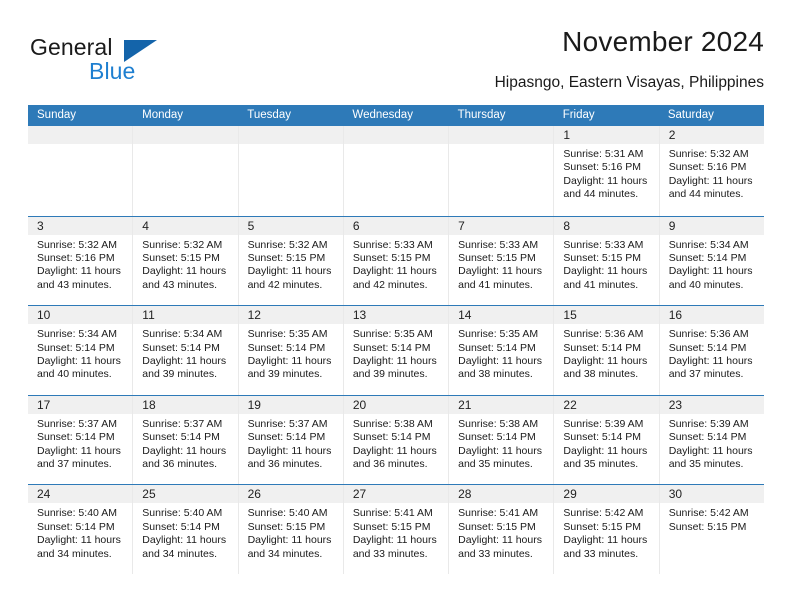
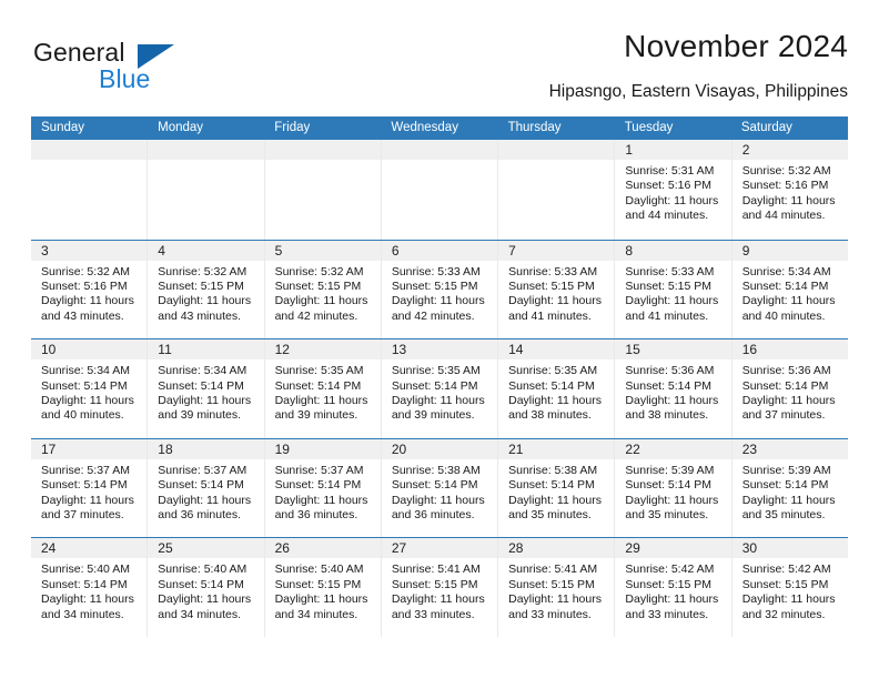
  General
  Blue
  November 2024
  Hipasngo, Eastern Visayas, Philippines
  Sunday
  Monday
- Tuesday
+ Friday
  Wednesday
  Thursday
- Friday
+ Tuesday
  Saturday
  1
  Sunrise: 5:31 AM
  Sunset: 5:16 PM
  Daylight: 11 hours and 44 minutes.
  2
  Sunrise: 5:32 AM
  Sunset: 5:16 PM
  Daylight: 11 hours and 44 minutes.
  3
  Sunrise: 5:32 AM
  Sunset: 5:16 PM
  Daylight: 11 hours and 43 minutes.
  4
  Sunrise: 5:32 AM
  Sunset: 5:15 PM
  Daylight: 11 hours and 43 minutes.
  5
  Sunrise: 5:32 AM
  Sunset: 5:15 PM
  Daylight: 11 hours and 42 minutes.
  6
  Sunrise: 5:33 AM
  Sunset: 5:15 PM
  Daylight: 11 hours and 42 minutes.
  7
  Sunrise: 5:33 AM
  Sunset: 5:15 PM
  Daylight: 11 hours and 41 minutes.
  8
  Sunrise: 5:33 AM
  Sunset: 5:15 PM
  Daylight: 11 hours and 41 minutes.
  9
  Sunrise: 5:34 AM
  Sunset: 5:14 PM
  Daylight: 11 hours and 40 minutes.
  10
  Sunrise: 5:34 AM
  Sunset: 5:14 PM
  Daylight: 11 hours and 40 minutes.
  11
  Sunrise: 5:34 AM
  Sunset: 5:14 PM
  Daylight: 11 hours and 39 minutes.
  12
  Sunrise: 5:35 AM
  Sunset: 5:14 PM
  Daylight: 11 hours and 39 minutes.
  13
  Sunrise: 5:35 AM
  Sunset: 5:14 PM
  Daylight: 11 hours and 39 minutes.
  14
  Sunrise: 5:35 AM
  Sunset: 5:14 PM
  Daylight: 11 hours and 38 minutes.
  15
  Sunrise: 5:36 AM
  Sunset: 5:14 PM
  Daylight: 11 hours and 38 minutes.
  16
  Sunrise: 5:36 AM
  Sunset: 5:14 PM
  Daylight: 11 hours and 37 minutes.
  17
  Sunrise: 5:37 AM
  Sunset: 5:14 PM
  Daylight: 11 hours and 37 minutes.
  18
  Sunrise: 5:37 AM
  Sunset: 5:14 PM
  Daylight: 11 hours and 36 minutes.
  19
  Sunrise: 5:37 AM
  Sunset: 5:14 PM
  Daylight: 11 hours and 36 minutes.
  20
  Sunrise: 5:38 AM
  Sunset: 5:14 PM
  Daylight: 11 hours and 36 minutes.
  21
  Sunrise: 5:38 AM
  Sunset: 5:14 PM
  Daylight: 11 hours and 35 minutes.
  22
  Sunrise: 5:39 AM
  Sunset: 5:14 PM
  Daylight: 11 hours and 35 minutes.
  23
  Sunrise: 5:39 AM
  Sunset: 5:14 PM
  Daylight: 11 hours and 35 minutes.
  24
  Sunrise: 5:40 AM
  Sunset: 5:14 PM
  Daylight: 11 hours and 34 minutes.
  25
  Sunrise: 5:40 AM
  Sunset: 5:14 PM
  Daylight: 11 hours and 34 minutes.
  26
  Sunrise: 5:40 AM
  Sunset: 5:15 PM
  Daylight: 11 hours and 34 minutes.
  27
  Sunrise: 5:41 AM
  Sunset: 5:15 PM
  Daylight: 11 hours and 33 minutes.
  28
  Sunrise: 5:41 AM
  Sunset: 5:15 PM
  Daylight: 11 hours and 33 minutes.
  29
  Sunrise: 5:42 AM
  Sunset: 5:15 PM
  Daylight: 11 hours and 33 minutes.
  30
  Sunrise: 5:42 AM
  Sunset: 5:15 PM
+ Daylight: 11 hours and 32 minutes.
